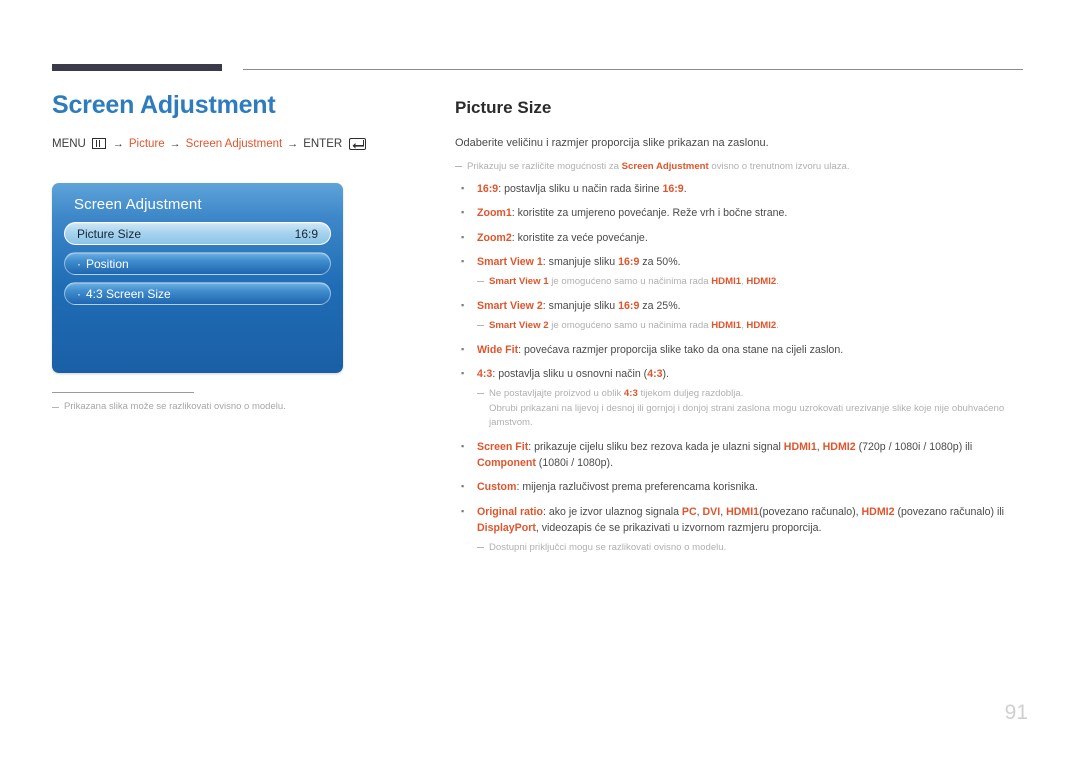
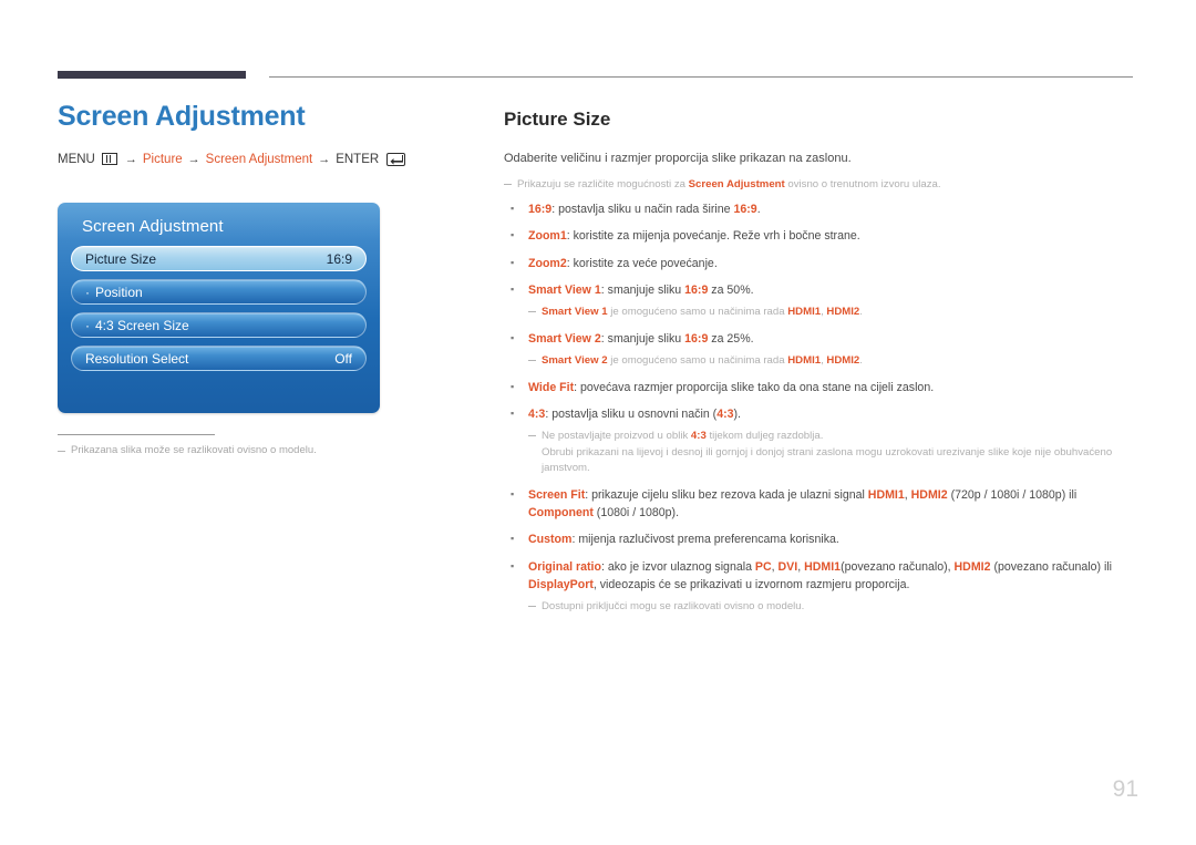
  Screen Adjustment
  MENU
  →
  Picture
  →
  Screen Adjustment
  →
  ENTER
  Screen Adjustment
  Picture Size
  16:9
  ·
  Position
  ·
  4:3 Screen Size
+ Resolution Select
+ Off
  Prikazana slika može se razlikovati ovisno o modelu.
  Picture Size
  Odaberite veličinu i razmjer proporcija slike prikazan na zaslonu.
  Prikazuju se različite mogućnosti za Screen Adjustment ovisno o trenutnom izvoru ulaza.
  ▪
  16:9: postavlja sliku u način rada širine 16:9.
  ▪
- Zoom1: koristite za umjereno povećanje. Reže vrh i bočne strane.
+ Zoom1: koristite za mijenja povećanje. Reže vrh i bočne strane.
  ▪
  Zoom2: koristite za veće povećanje.
  ▪
  Smart View 1: smanjuje sliku 16:9 za 50%.
  Smart View 1 je omogućeno samo u načinima rada HDMI1, HDMI2.
  ▪
  Smart View 2: smanjuje sliku 16:9 za 25%.
  Smart View 2 je omogućeno samo u načinima rada HDMI1, HDMI2.
  ▪
  Wide Fit: povećava razmjer proporcija slike tako da ona stane na cijeli zaslon.
  ▪
  4:3: postavlja sliku u osnovni način (4:3).
  Ne postavljajte proizvod u oblik 4:3 tijekom duljeg razdoblja.
  Obrubi prikazani na lijevoj i desnoj ili gornjoj i donjoj strani zaslona mogu uzrokovati urezivanje slike koje nije obuhvaćeno jamstvom.
  ▪
  Screen Fit: prikazuje cijelu sliku bez rezova kada je ulazni signal HDMI1, HDMI2 (720p / 1080i / 1080p) ili Component (1080i / 1080p).
  ▪
  Custom: mijenja razlučivost prema preferencama korisnika.
  ▪
  Original ratio: ako je izvor ulaznog signala PC, DVI, HDMI1(povezano računalo), HDMI2 (povezano računalo) ili DisplayPort, videozapis će se prikazivati u izvornom razmjeru proporcija.
  Dostupni priključci mogu se razlikovati ovisno o modelu.
  91
